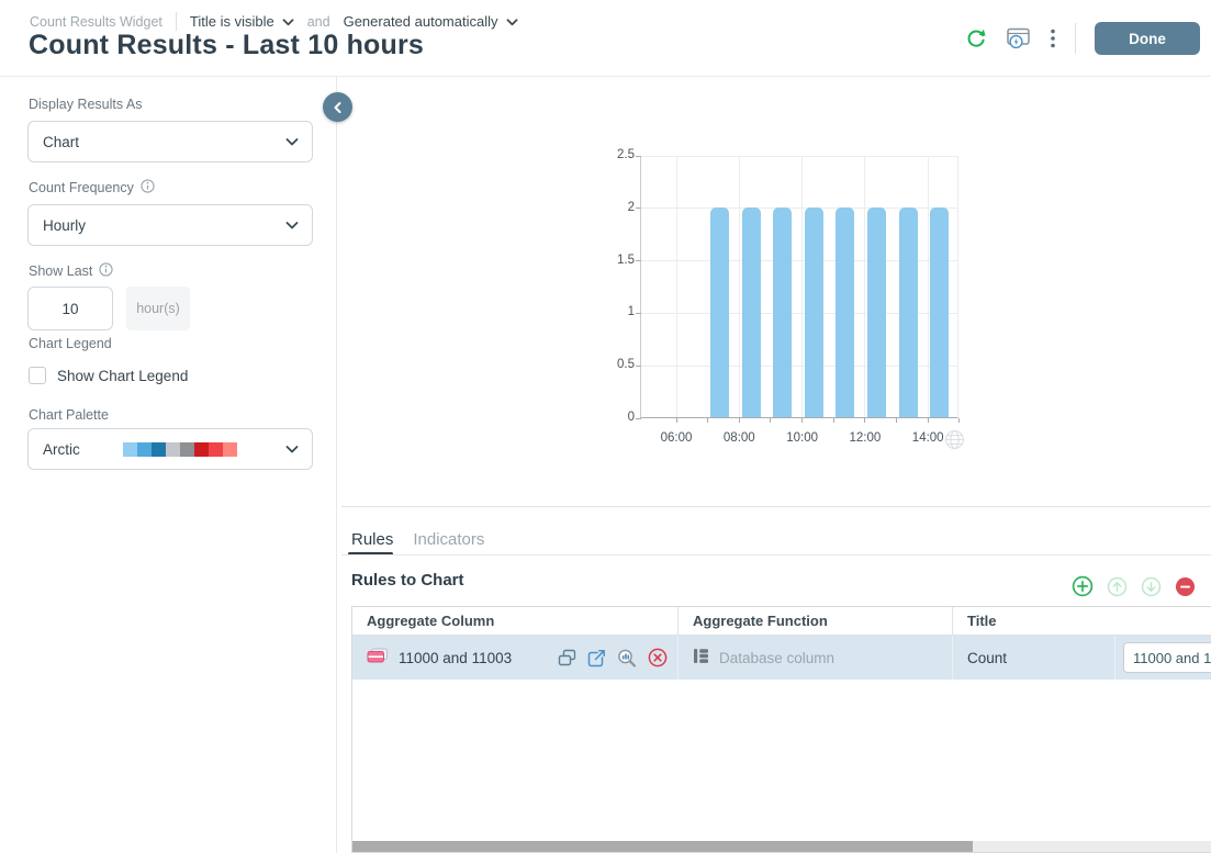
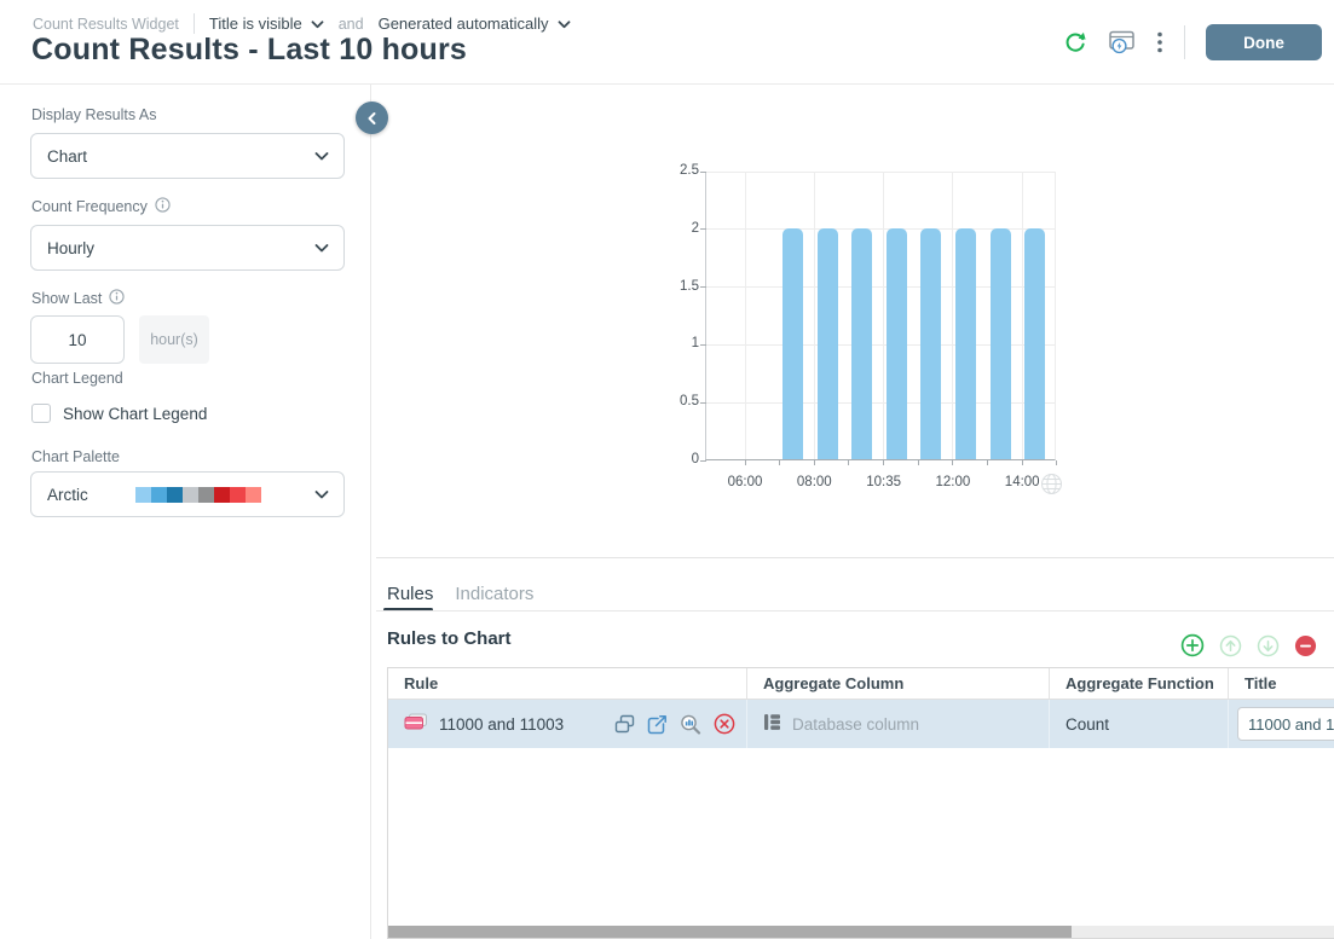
  Count Results Widget
  Title is visible
  and
  Generated automatically
  Count Results - Last 10 hours
  Done
  Display Results As
  Chart
  Count Frequency
  Hourly
  Show Last
  10
  hour(s)
  Chart Legend
  Show Chart Legend
  Chart Palette
  Arctic
  0
  0.5
  1
  1.5
  2
  2.5
  06:00
  08:00
- 10:00
+ 10:35
  12:00
  14:00
  Rules
  Indicators
  Rules to Chart
+ Rule
  Aggregate Column
  Aggregate Function
  Title
  11000 and 11003
  Database column
  Count
  11000 and 1
